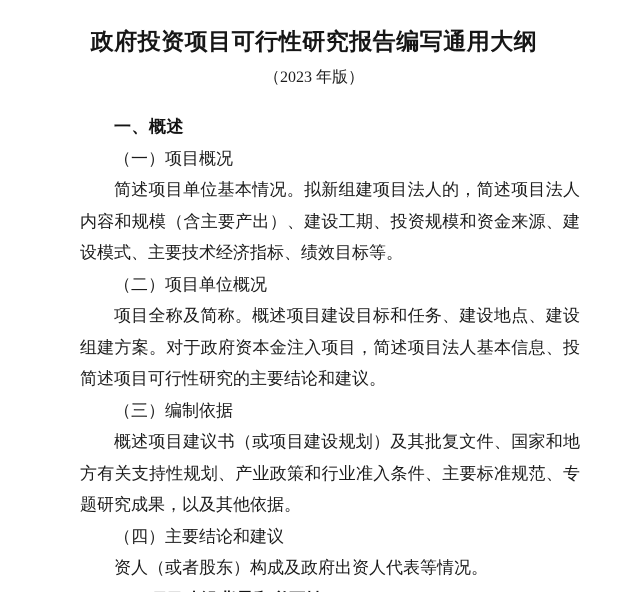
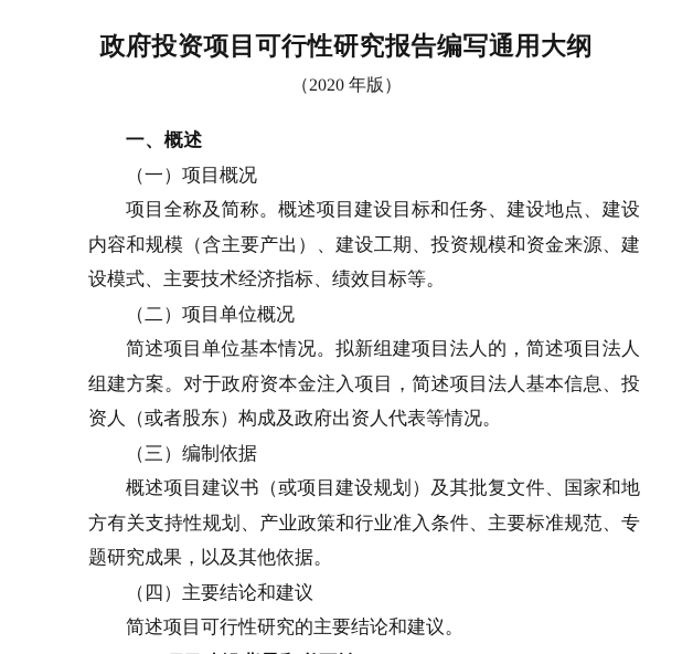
  政府投资项目可行性研究报告编写通用大纲
- （2023 年版）
+ （2020 年版）
  一、概述
  （一）项目概况
- 简述项目单位基本情况。拟新组建项目法人的，简述项目法人
+ 项目全称及简称。概述项目建设目标和任务、建设地点、建设
  内容和规模（含主要产出）、建设工期、投资规模和资金来源、建
  设模式、主要技术经济指标、绩效目标等。
  （二）项目单位概况
- 项目全称及简称。概述项目建设目标和任务、建设地点、建设
+ 简述项目单位基本情况。拟新组建项目法人的，简述项目法人
  组建方案。对于政府资本金注入项目，简述项目法人基本信息、投
- 简述项目可行性研究的主要结论和建议。
+ 资人（或者股东）构成及政府出资人代表等情况。
  （三）编制依据
  概述项目建议书（或项目建设规划）及其批复文件、国家和地
  方有关支持性规划、产业政策和行业准入条件、主要标准规范、专
  题研究成果，以及其他依据。
  （四）主要结论和建议
- 资人（或者股东）构成及政府出资人代表等情况。
+ 简述项目可行性研究的主要结论和建议。
